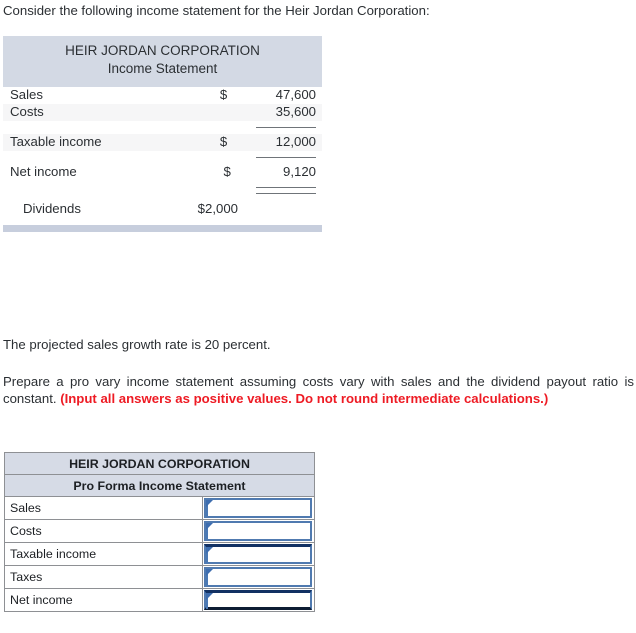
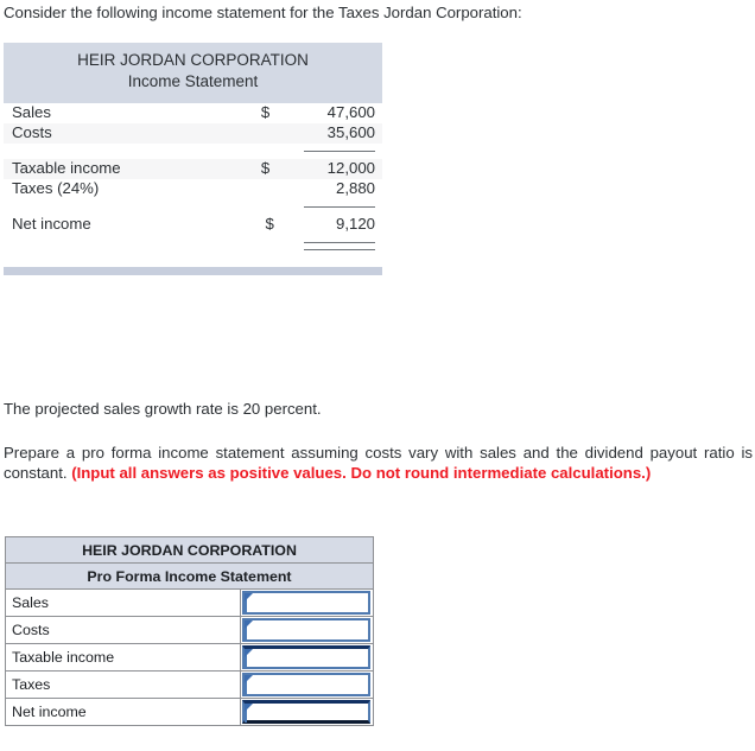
- Consider the following income statement for the Heir Jordan Corporation:
+ Consider the following income statement for the Taxes Jordan Corporation:
  HEIR JORDAN CORPORATION
  Income Statement
  Sales
  $
  47,600
  Costs
  35,600
  Taxable income
  $
  12,000
+ Taxes (24%)
+ 2,880
  Net income
  $
  9,120
- Dividends
- $2,000
  The projected sales growth rate is 20 percent.
- Prepare a pro vary income statement assuming costs vary with sales and the dividend payout ratio is constant. (Input all answers as positive values. Do not round intermediate calculations.)
+ Prepare a pro forma income statement assuming costs vary with sales and the dividend payout ratio is constant. (Input all answers as positive values. Do not round intermediate calculations.)
  HEIR JORDAN CORPORATION
  Pro Forma Income Statement
  Sales
  Costs
  Taxable income
  Taxes
  Net income
